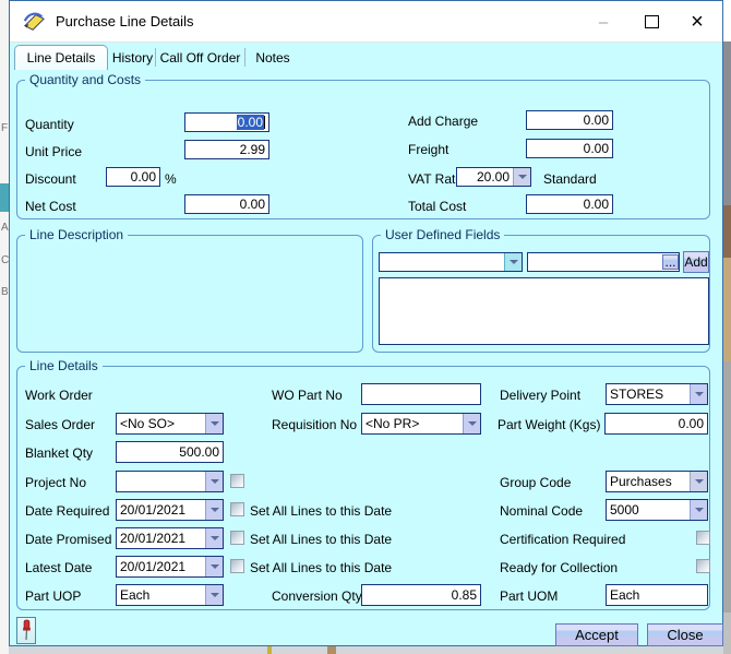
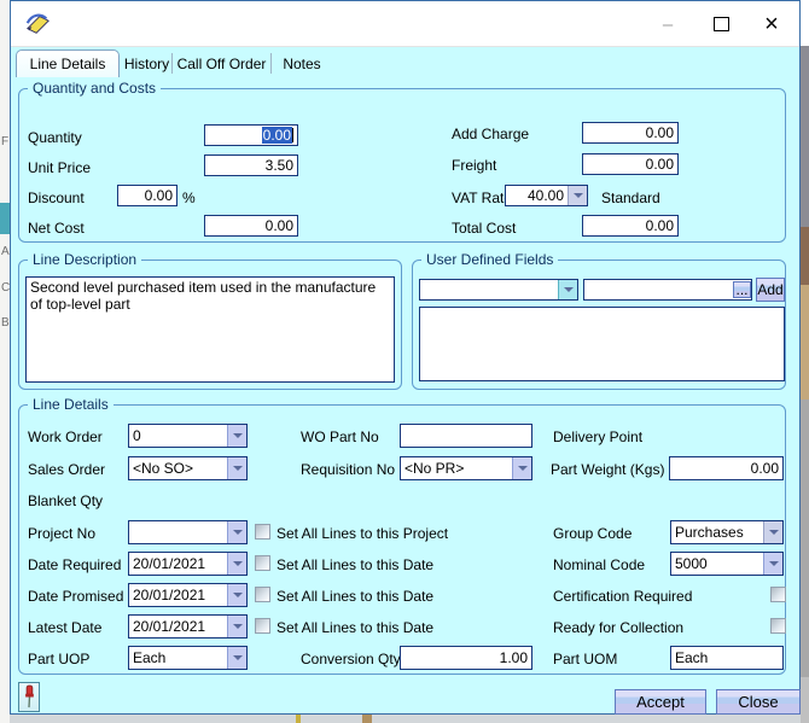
  F
  A
  C
  B
- Purchase Line Details
  –
  ×
  Line Details
  History
  Call Off Order
  Notes
  Quantity and Costs
  Quantity
  0.00
  Unit Price
- 2.99
+ 3.50
  Discount
  0.00
  %
  Net Cost
  0.00
  Add Charge
  0.00
  Freight
  0.00
  VAT Rat
- 20.00
+ 40.00
  Standard
  Total Cost
  0.00
  Line Description
+ Second level purchased item used in the manufacture of top-level part
  User Defined Fields
  ...
  Add
  Line Details
  Work Order
+ 0
  WO Part No
  Delivery Point
- STORES
  Sales Order
  <No SO>
  Requisition No
  <No PR>
  Part Weight (Kgs)
  0.00
  Blanket Qty
- 500.00
  Project No
+ Set All Lines to this Project
  Group Code
  Purchases
  Date Required
  20/01/2021
  Set All Lines to this Date
  Nominal Code
  5000
  Date Promised
  20/01/2021
  Set All Lines to this Date
  Certification Required
  Latest Date
  20/01/2021
  Set All Lines to this Date
  Ready for Collection
  Part UOP
  Each
  Conversion Qty
- 0.85
+ 1.00
  Part UOM
  Each
  Accept
  Close
